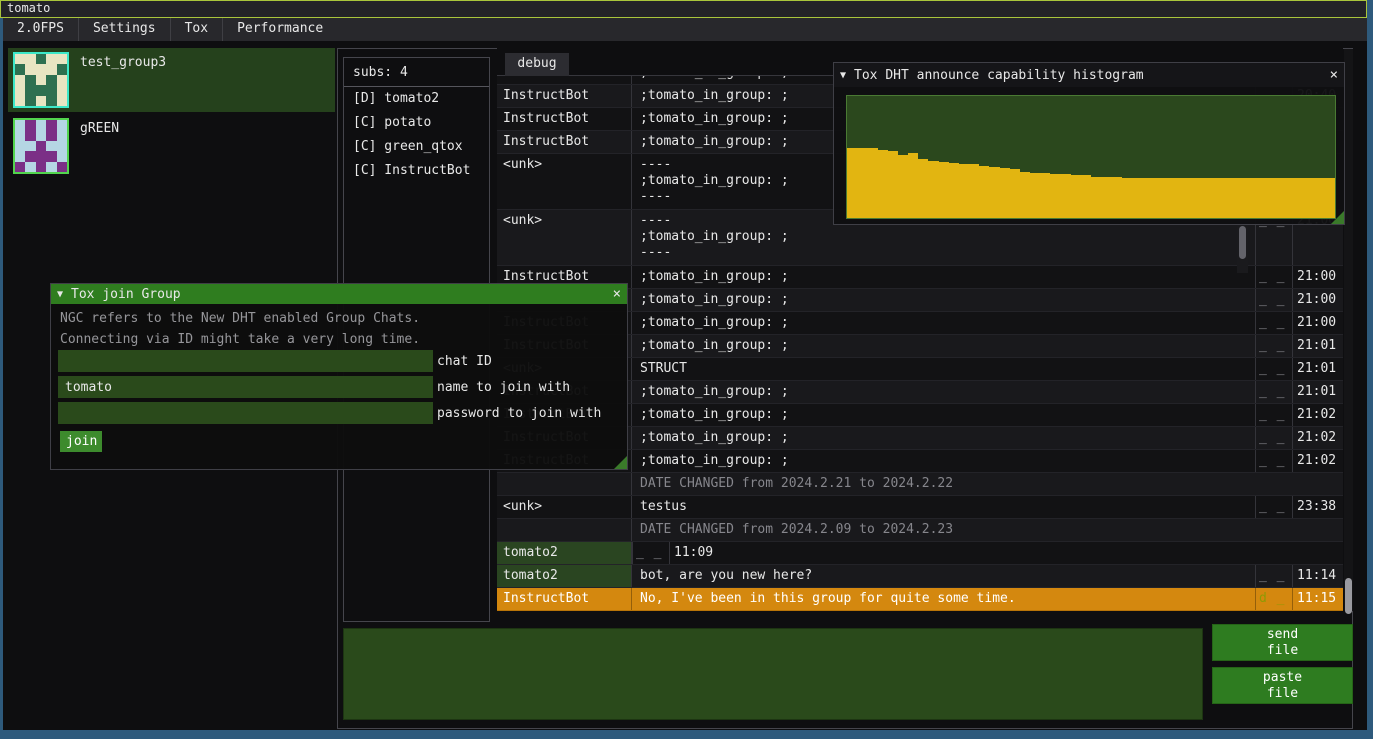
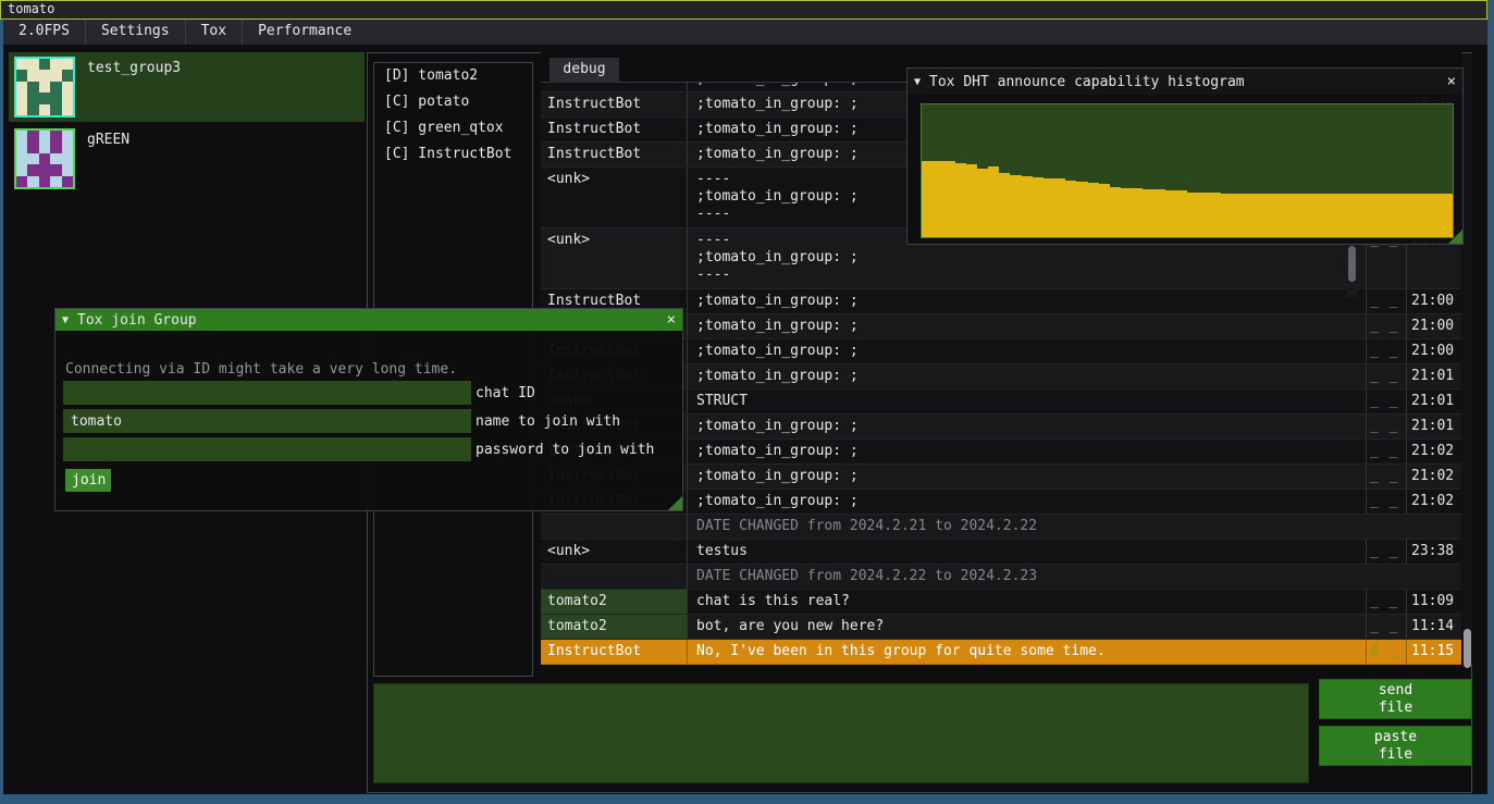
  tomato
  2.0FPS
  Settings
  Tox
  Performance
  test_group3
  gREEN
- subs: 4
  [D] tomato2
  [C] potato
  [C] green_qtox
  [C] InstructBot
  InstructBot
  ;tomato_in_group: ;
  InstructBot
  ;tomato_in_group: ;
  InstructBot
  ;tomato_in_group: ;
  <unk>
  ----
  ;tomato_in_group: ;
  ----
  <unk>
  ----
  ;tomato_in_group: ;
  ----
  InstructBot
  ;tomato_in_group: ;
  _ _
  21:00
  ;tomato_in_group: ;
  _ _
  21:00
  ;tomato_in_group: ;
  _ _
  21:00
  ;tomato_in_group: ;
  _ _
  21:01
  STRUCT
  _ _
  21:01
  ;tomato_in_group: ;
  _ _
  21:01
  ;tomato_in_group: ;
  _ _
  21:02
  ;tomato_in_group: ;
  _ _
  21:02
  ;tomato_in_group: ;
  _ _
  21:02
  DATE CHANGED from 2024.2.21 to 2024.2.22
  <unk>
  testus
  _ _
  23:38
- DATE CHANGED from 2024.2.09 to 2024.2.23
+ DATE CHANGED from 2024.2.22 to 2024.2.23
  tomato2
+ chat is this real?
  _ _
  11:09
  tomato2
  bot, are you new here?
  _ _
  11:14
  InstructBot
  No, I've been in this group for quite some time.
  d _
  11:15
  debug
  send
  file
  paste
  file
  ▼
  Tox DHT announce capability histogram
  ×
  ▼
  Tox join Group
  ×
- NGC refers to the New DHT enabled Group Chats.
  Connecting via ID might take a very long time.
  chat ID
  tomato
  name to join with
  password to join with
  join
